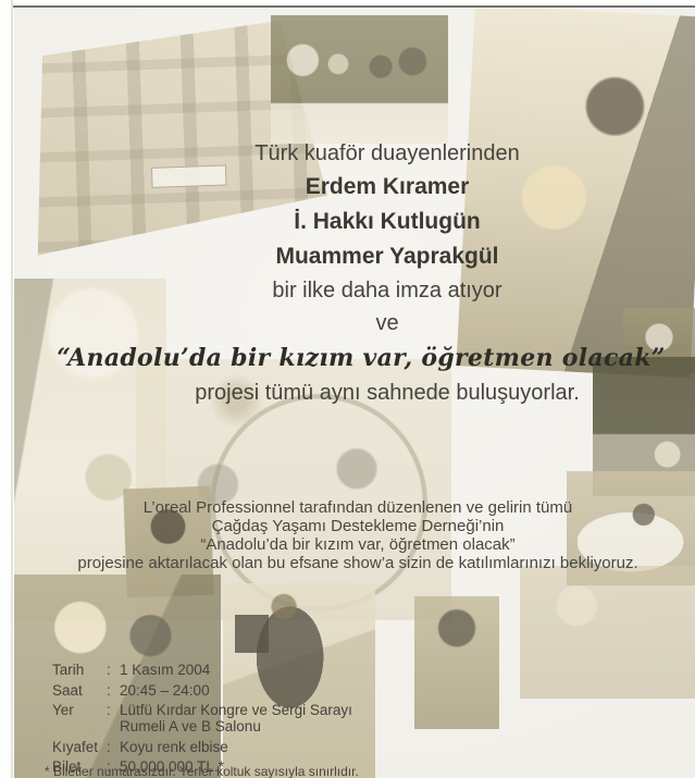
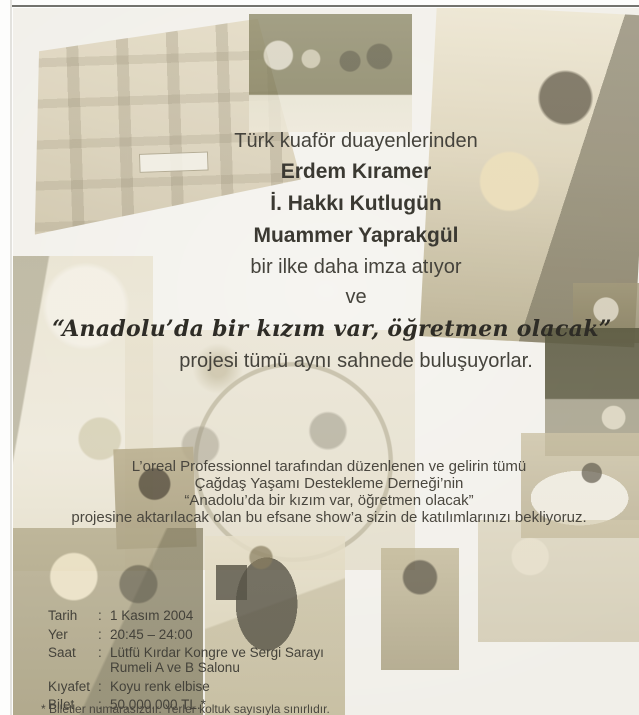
  Türk kuaför duayenlerinden
  Erdem Kıramer
  İ. Hakkı Kutlugün
  Muammer Yaprakgül
  bir ilke daha imza atıyor
  ve
  “Anadolu’da bir kızım var, öğretmen olacak”
  projesi tümü aynı sahnede buluşuyorlar.
  L’oreal Professionnel tarafından düzenlenen ve gelirin tümü
  Çağdaş Yaşamı Destekleme Derneği’nin
  “Anadolu’da bir kızım var, öğretmen olacak”
  projesine aktarılacak olan bu efsane show’a sizin de katılımlarınızı bekliyoruz.
  Tarih
  :
  1 Kasım 2004
- Saat
+ Yer
  :
  20:45 – 24:00
- Yer
+ Saat
  :
  Lütfü Kırdar Kongre ve Sergi Sarayı
  Rumeli A ve B Salonu
  Kıyafet
  :
  Koyu renk elbise
  Bilet
  :
  50.000.000 TL.*
  * Biletler numarasızdır. Yerler koltuk sayısıyla sınırlıdır.
